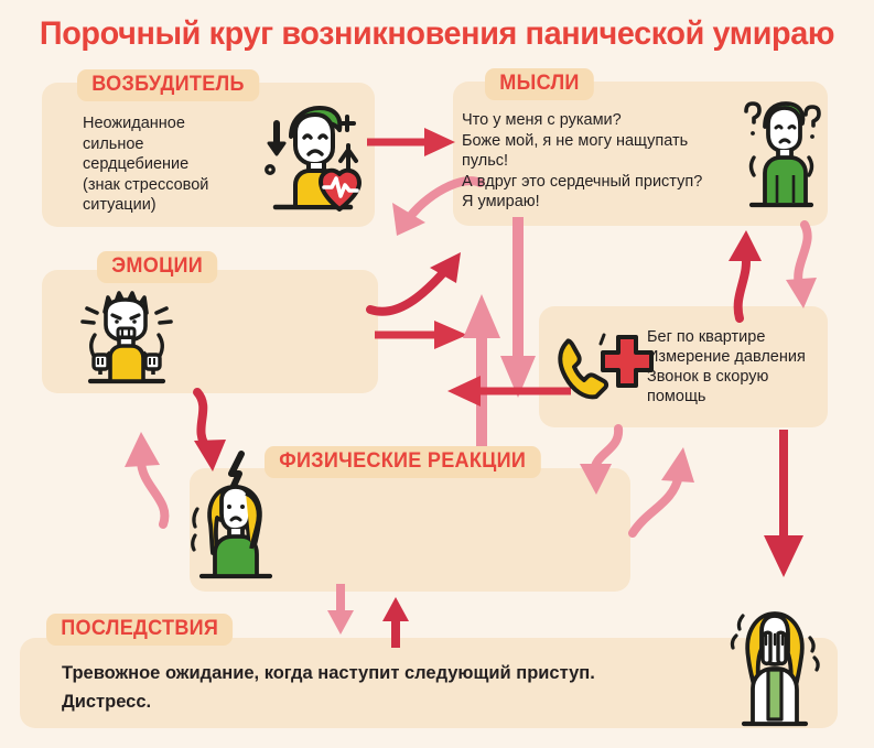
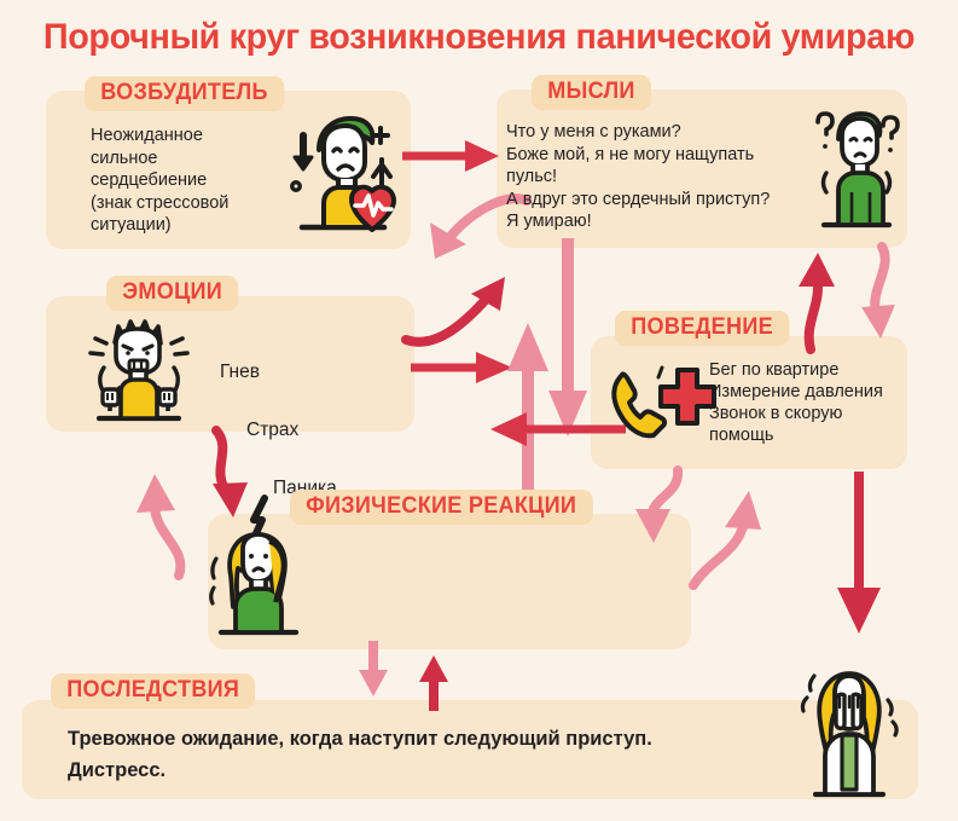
  Порочный круг возникновения панической умираю
  ВОЗБУДИТЕЛЬ
  Неожиданное
  сильное
  сердцебиение
  (знак стрессовой
  ситуации)
  МЫСЛИ
  Что у меня с руками?
  Боже мой, я не могу нащупать
  пульс!
  А вдруг это сердечный приступ?
  Я умираю!
  ЭМОЦИИ
+ Гнев
+ Страх
+ Паника
+ ПОВЕДЕНИЕ
  Бег по квартире
  змерение давления
  Звонок в скорую
  помощь
  ФИЗИЧЕСКИЕ РЕАКЦИИ
  ПОСЛЕДСТВИЯ
  Тревожное ожидание, когда наступит следующий приступ.
  Дистресс.
